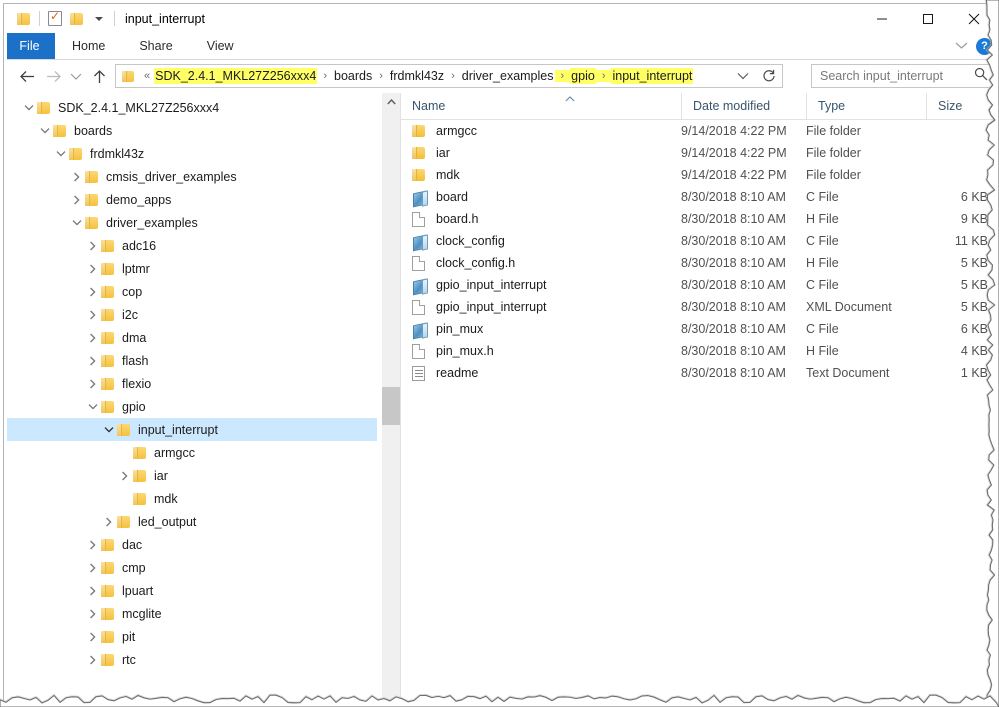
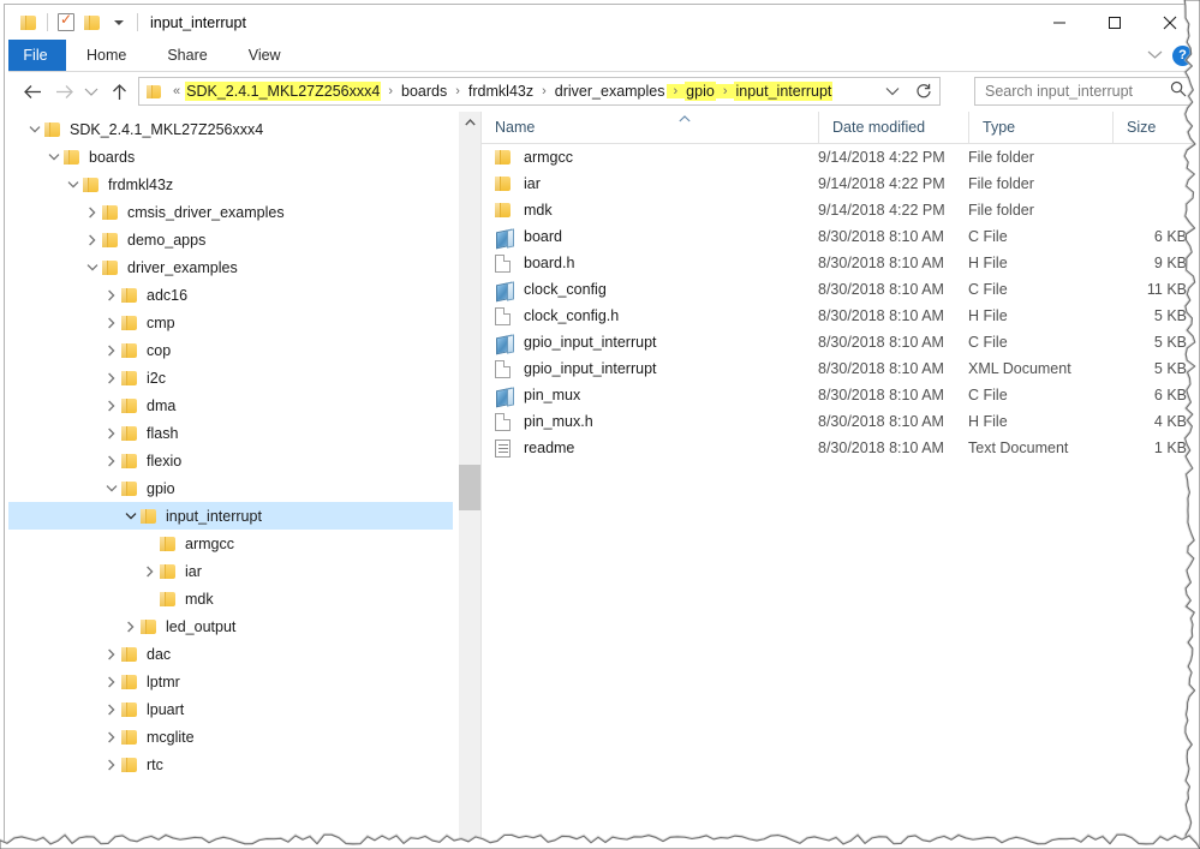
  input_interrupt
  File
  Home
  Share
  View
  ?
  «
  SDK_2.4.1_MKL27Z256xxx4
  ›
  boards
  ›
  frdmkl43z
  ›
  driver_examples
  ›
  gpio
  ›
  input_interrupt
  Search input_interrupt
  SDK_2.4.1_MKL27Z256xxx4
  boards
  frdmkl43z
  cmsis_driver_examples
  demo_apps
  driver_examples
  adc16
- lptmr
+ cmp
  cop
  i2c
  dma
  flash
  flexio
  gpio
  input_interrupt
  armgcc
  iar
  mdk
  led_output
  dac
- cmp
+ lptmr
  lpuart
  mcglite
- pit
  rtc
  Name
  Date modified
  Type
  Size
  armgcc
  9/14/2018 4:22 PM
  File folder
  iar
  9/14/2018 4:22 PM
  File folder
  mdk
  9/14/2018 4:22 PM
  File folder
  board
  8/30/2018 8:10 AM
  C File
  6 KB
  board.h
  8/30/2018 8:10 AM
  H File
  9 KB
  clock_config
  8/30/2018 8:10 AM
  C File
  11 KB
  clock_config.h
  8/30/2018 8:10 AM
  H File
  5 KB
  gpio_input_interrupt
  8/30/2018 8:10 AM
  C File
  5 KB
  gpio_input_interrupt
  8/30/2018 8:10 AM
  XML Document
  5 KB
  pin_mux
  8/30/2018 8:10 AM
  C File
  6 KB
  pin_mux.h
  8/30/2018 8:10 AM
  H File
  4 KB
  readme
  8/30/2018 8:10 AM
  Text Document
  1 KB
